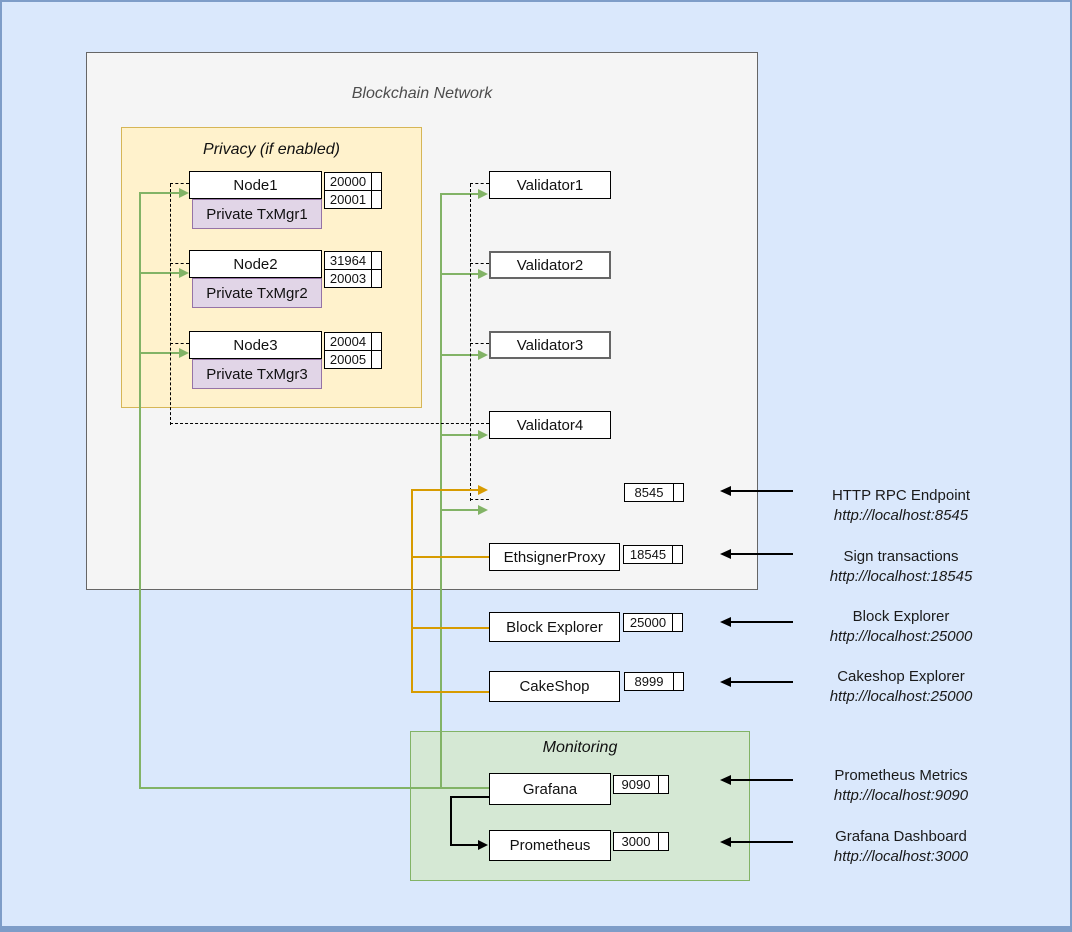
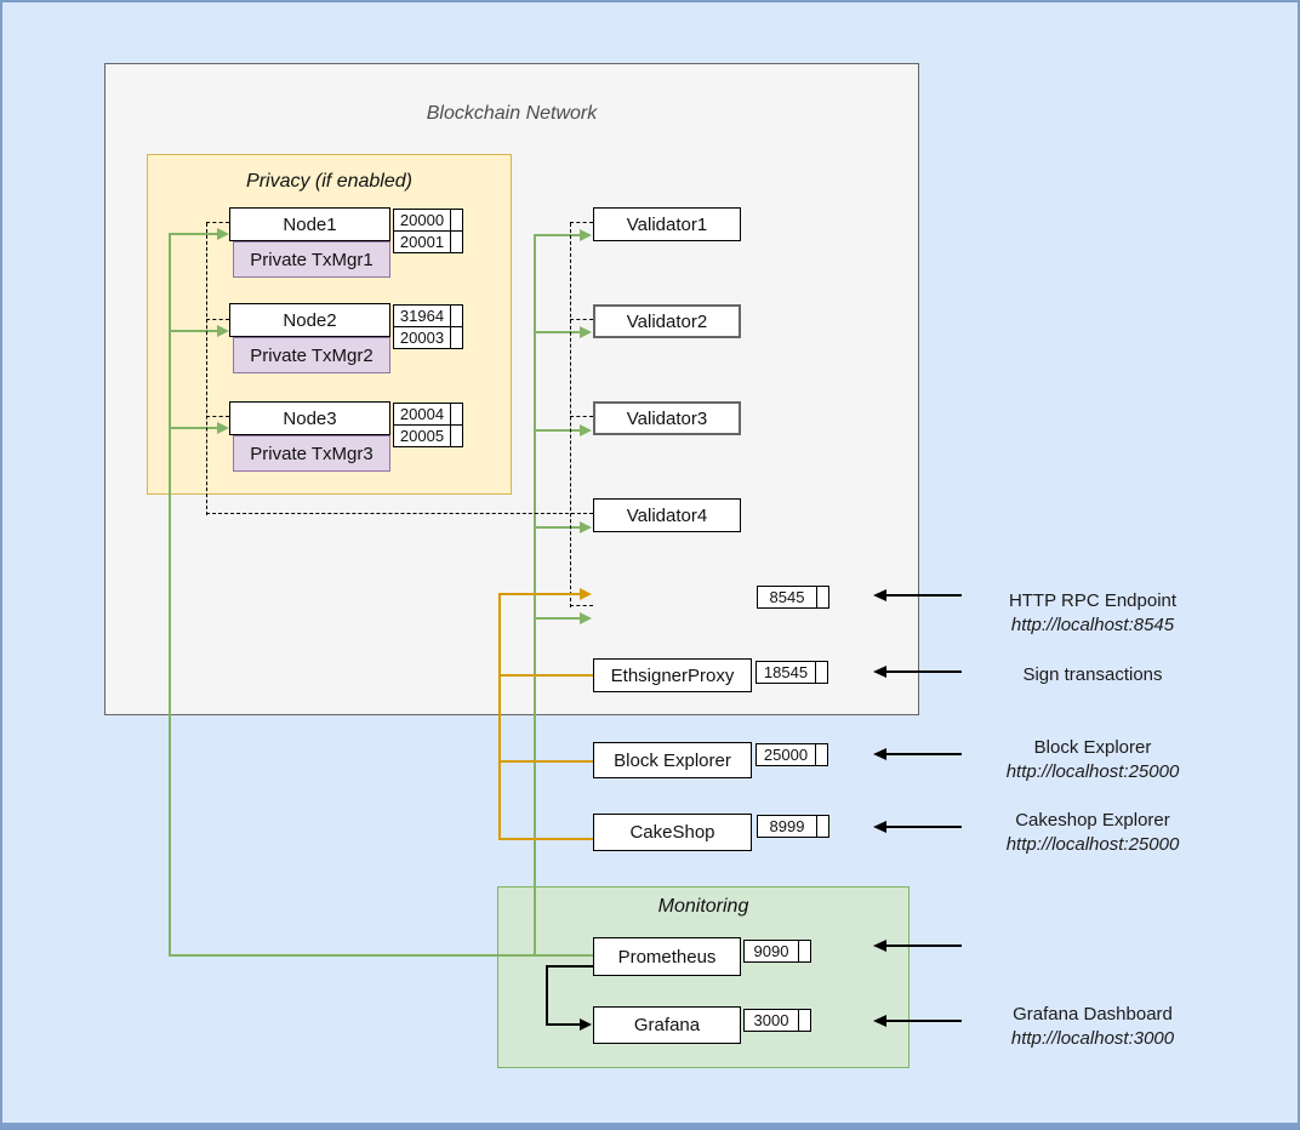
  Blockchain Network
  Privacy (if enabled)
  Monitoring
  Node1
  Private TxMgr1
  20000
  20001
  Node2
  Private TxMgr2
  31964
  20003
  Node3
  Private TxMgr3
  20004
  20005
  Validator1
  Validator2
  Validator3
  Validator4
  8545
  EthsignerProxy
  18545
  Block Explorer
  25000
  CakeShop
  8999
- Grafana
+ Prometheus
  9090
- Prometheus
+ Grafana
  3000
  HTTP RPC Endpoint
  http://localhost:8545
  Sign transactions
- http://localhost:18545
  Block Explorer
  http://localhost:25000
  Cakeshop Explorer
  http://localhost:25000
- Prometheus Metrics
- http://localhost:9090
  Grafana Dashboard
  http://localhost:3000
